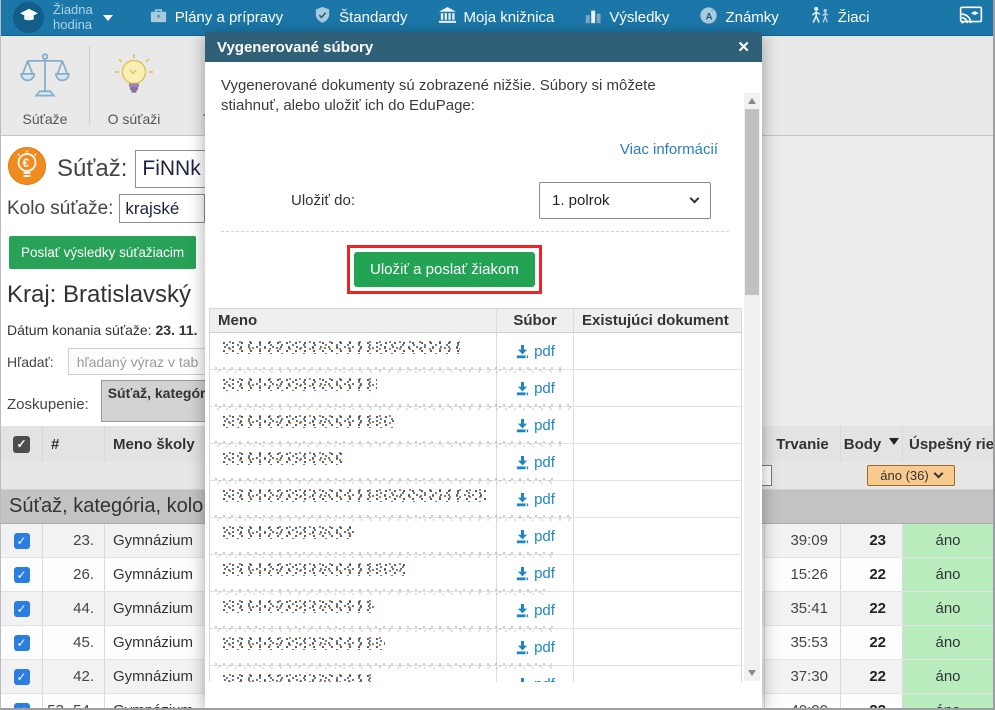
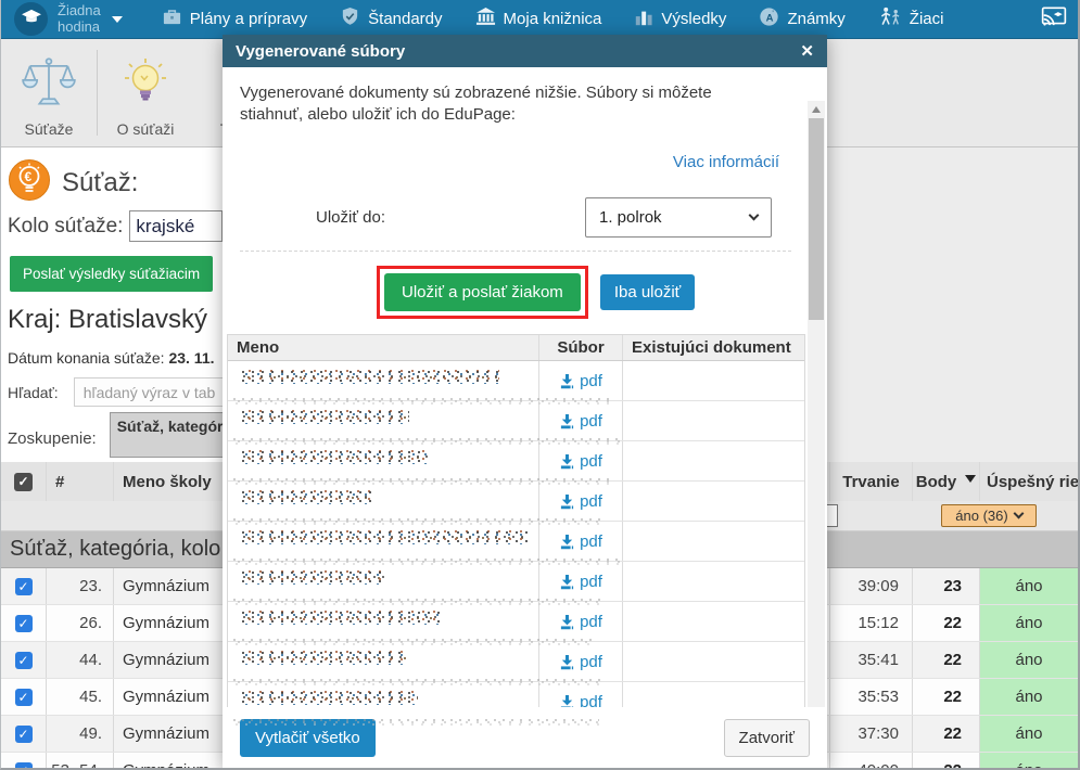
  Žiadna
  hodina
  Plány a prípravy
  Štandardy
  Moja knižnica
  Výsledky
  A
  '
  Známky
  Žiaci
  Súťaže
  O súťaži
  €
  Súťaž:
- FiNNk
  Kolo súťaže:
  krajské
  Poslať výsledky súťažiacim
  Kraj: Bratislavský
  Dátum konania súťaže: 23. 11.
  Hľadať:
  hľadaný výraz v tab
  Zoskupenie:
  Súťaž, kategór
  ✓
  #
  Meno školy
  Trvanie
  Body
  áno (36)
  Súťaž, kategória, kolo
  ✓
  23.
  Gymnázium
  39:09
  23
  áno
  ✓
  26.
  Gymnázium
- 15:26
+ 15:12
  22
  áno
  ✓
  44.
  Gymnázium
  35:41
  22
  áno
  ✓
  45.
  Gymnázium
  35:53
  22
  áno
  ✓
- 42.
+ 49.
  Gymnázium
  37:30
  22
  áno
  Vygenerované súbory
  ✕
  Vygenerované dokumenty sú zobrazené nižšie. Súbory si môžete stiahnuť, alebo uložiť ich do EduPage:
  Viac informácií
  Uložiť do:
  1. polrok
  Uložiť a poslať žiakom
+ Iba uložiť
  Meno
  Súbor
  Existujúci dokument
  pdf
  pdf
  pdf
  pdf
  pdf
  pdf
  pdf
  pdf
  pdf
+ Vytlačiť všetko
+ Zatvoriť
